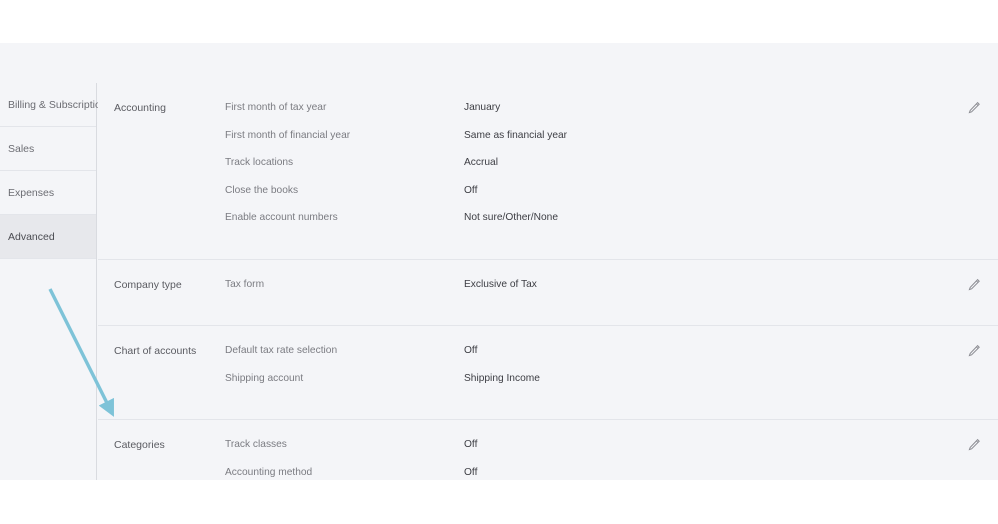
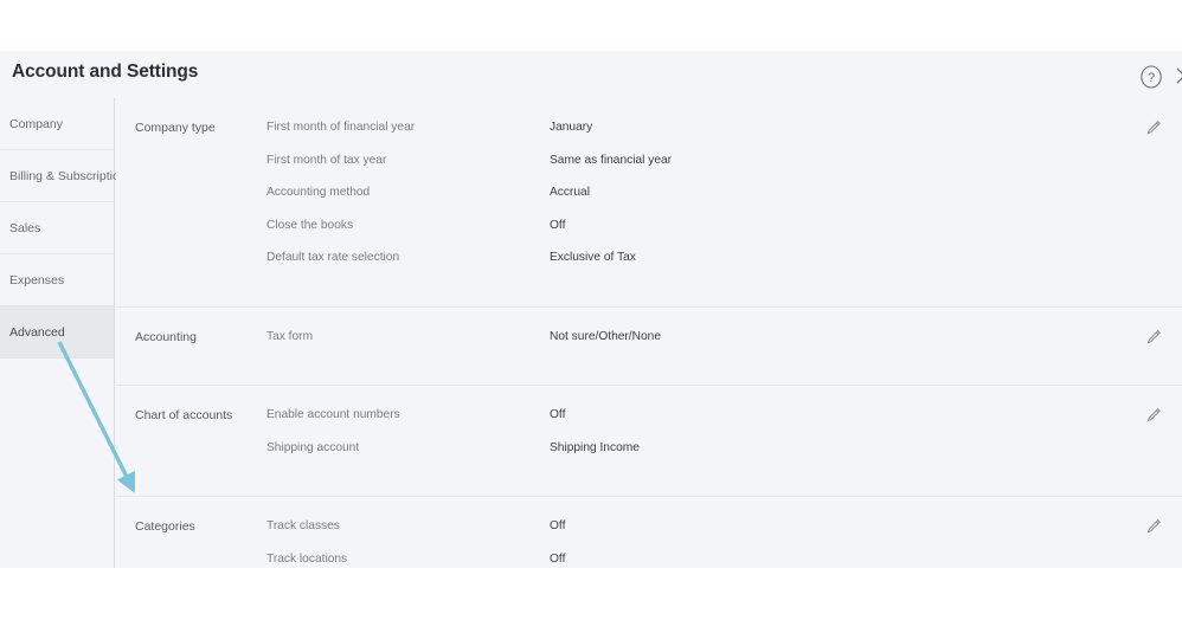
+ Account and Settings
+ ?
+ Company
  Billing & Subscripti
  Sales
  Expenses
  Advanced
- Accounting
+ Company type
- First month of tax year
+ First month of financial year
  January
- First month of financial year
+ First month of tax year
  Same as financial year
- Track locations
+ Accounting method
  Accrual
  Close the books
  Off
- Enable account numbers
+ Default tax rate selection
- Not sure/Other/None
+ Exclusive of Tax
- Company type
+ Accounting
  Tax form
- Exclusive of Tax
+ Not sure/Other/None
  Chart of accounts
- Default tax rate selection
+ Enable account numbers
  Off
  Shipping account
  Shipping Income
  Categories
  Track classes
  Off
- Accounting method
+ Track locations
  Off
